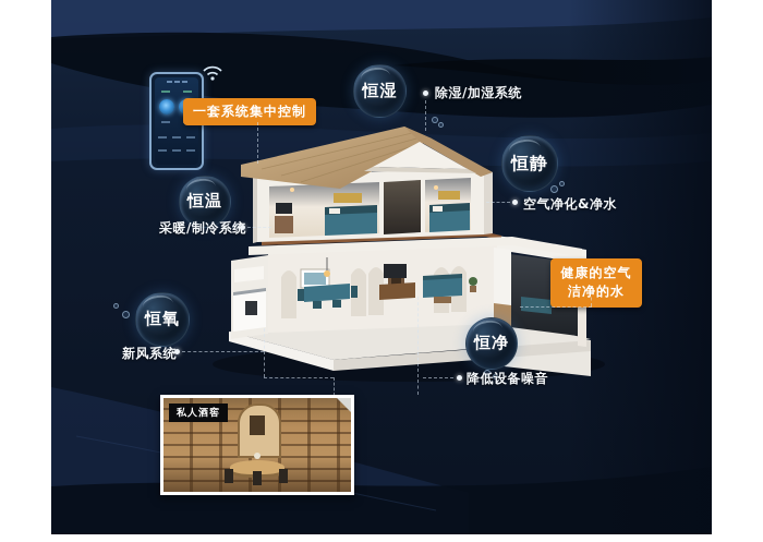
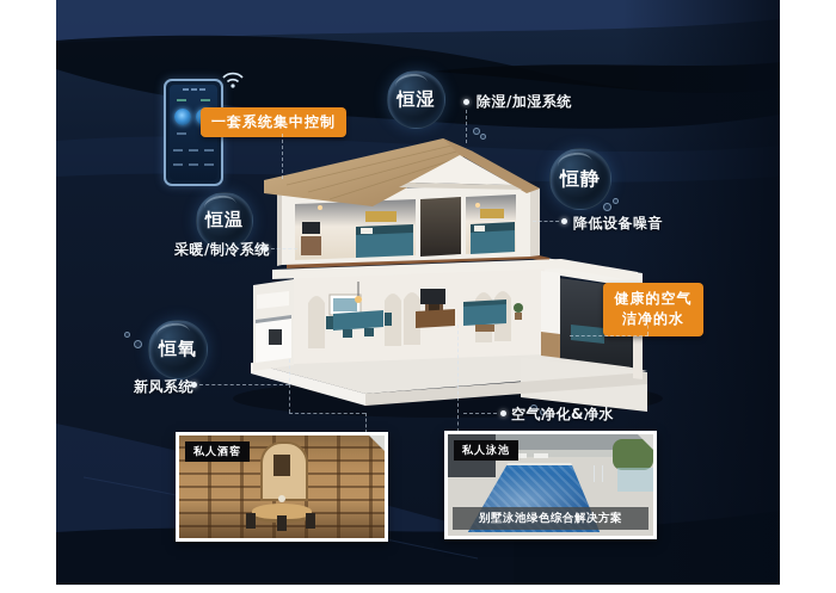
  一套系统集中控制
  健康的空气
  洁净的水
  恒湿
  恒静
  恒温
  恒氧
- 恒净
  除湿/加湿系统
- 空气净化&净水
+ 降低设备噪音
  采暖/制冷系
  新风系统
- 降低设备噪音
+ 空气净化&净水
  私人酒窖
+ 私人泳池
+ 别墅泳池绿色综合解决方案
